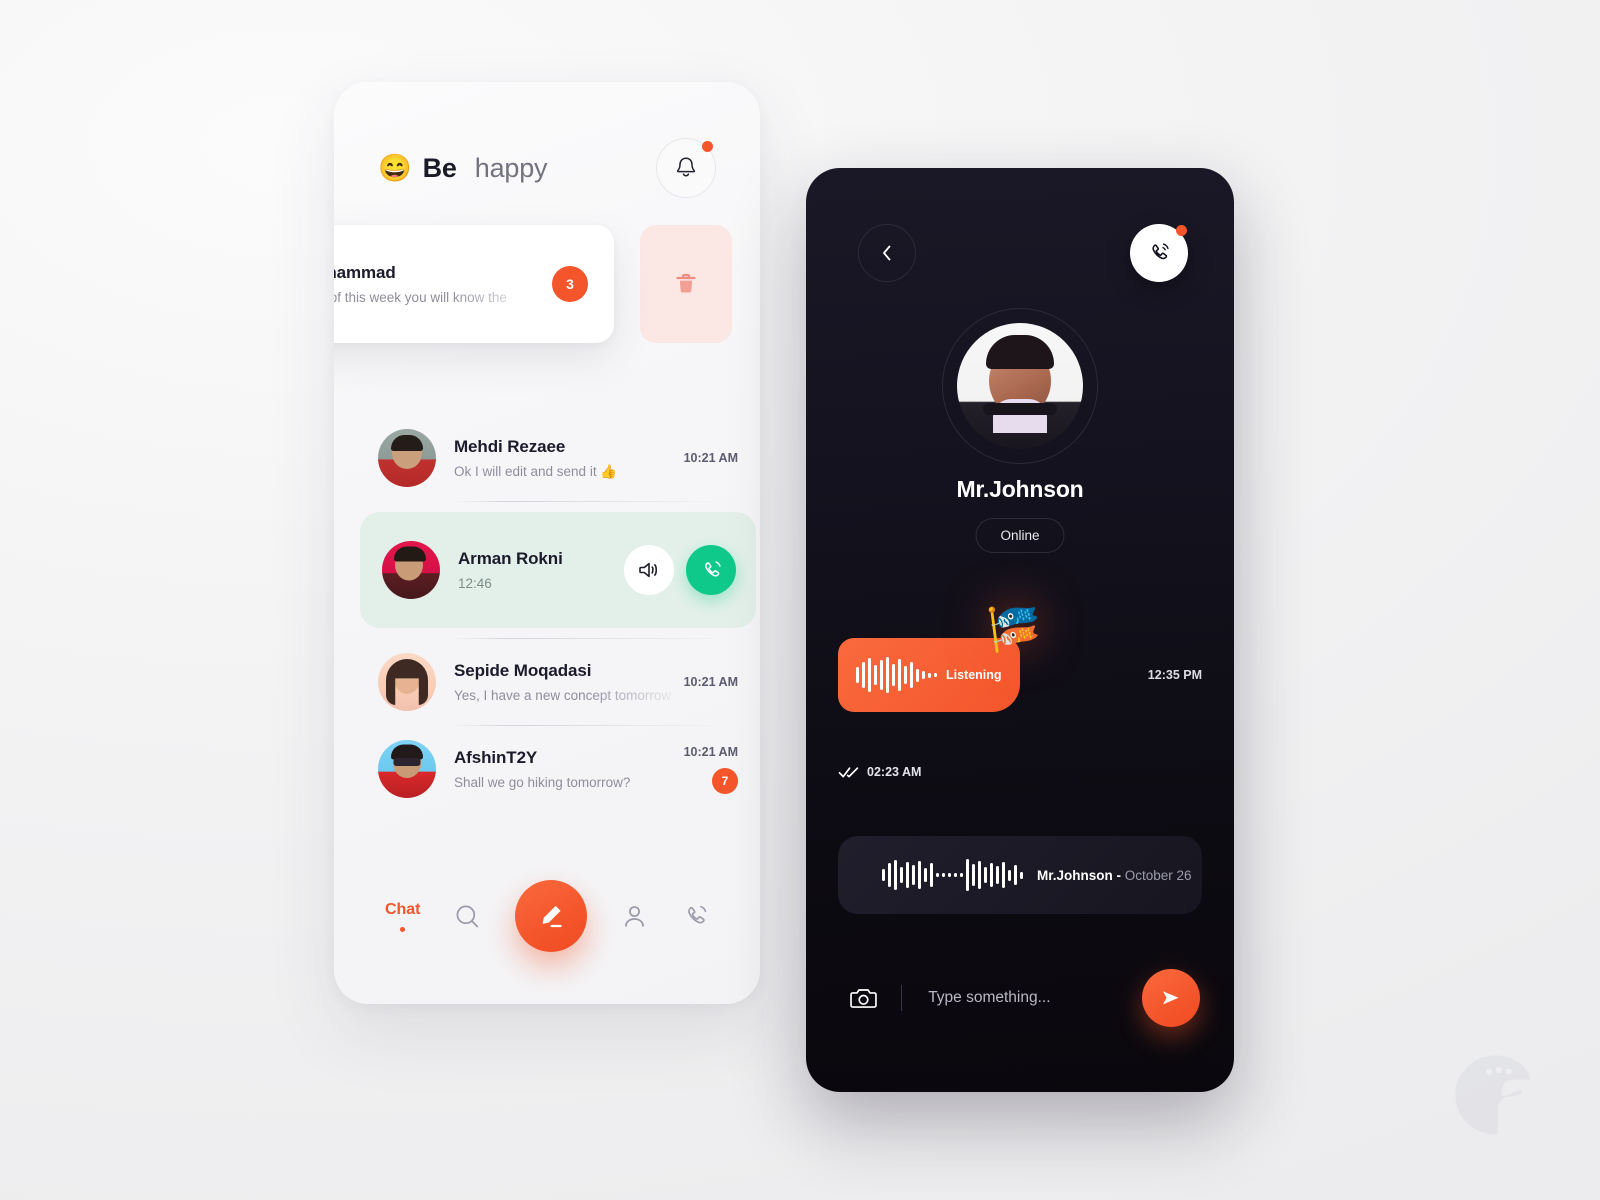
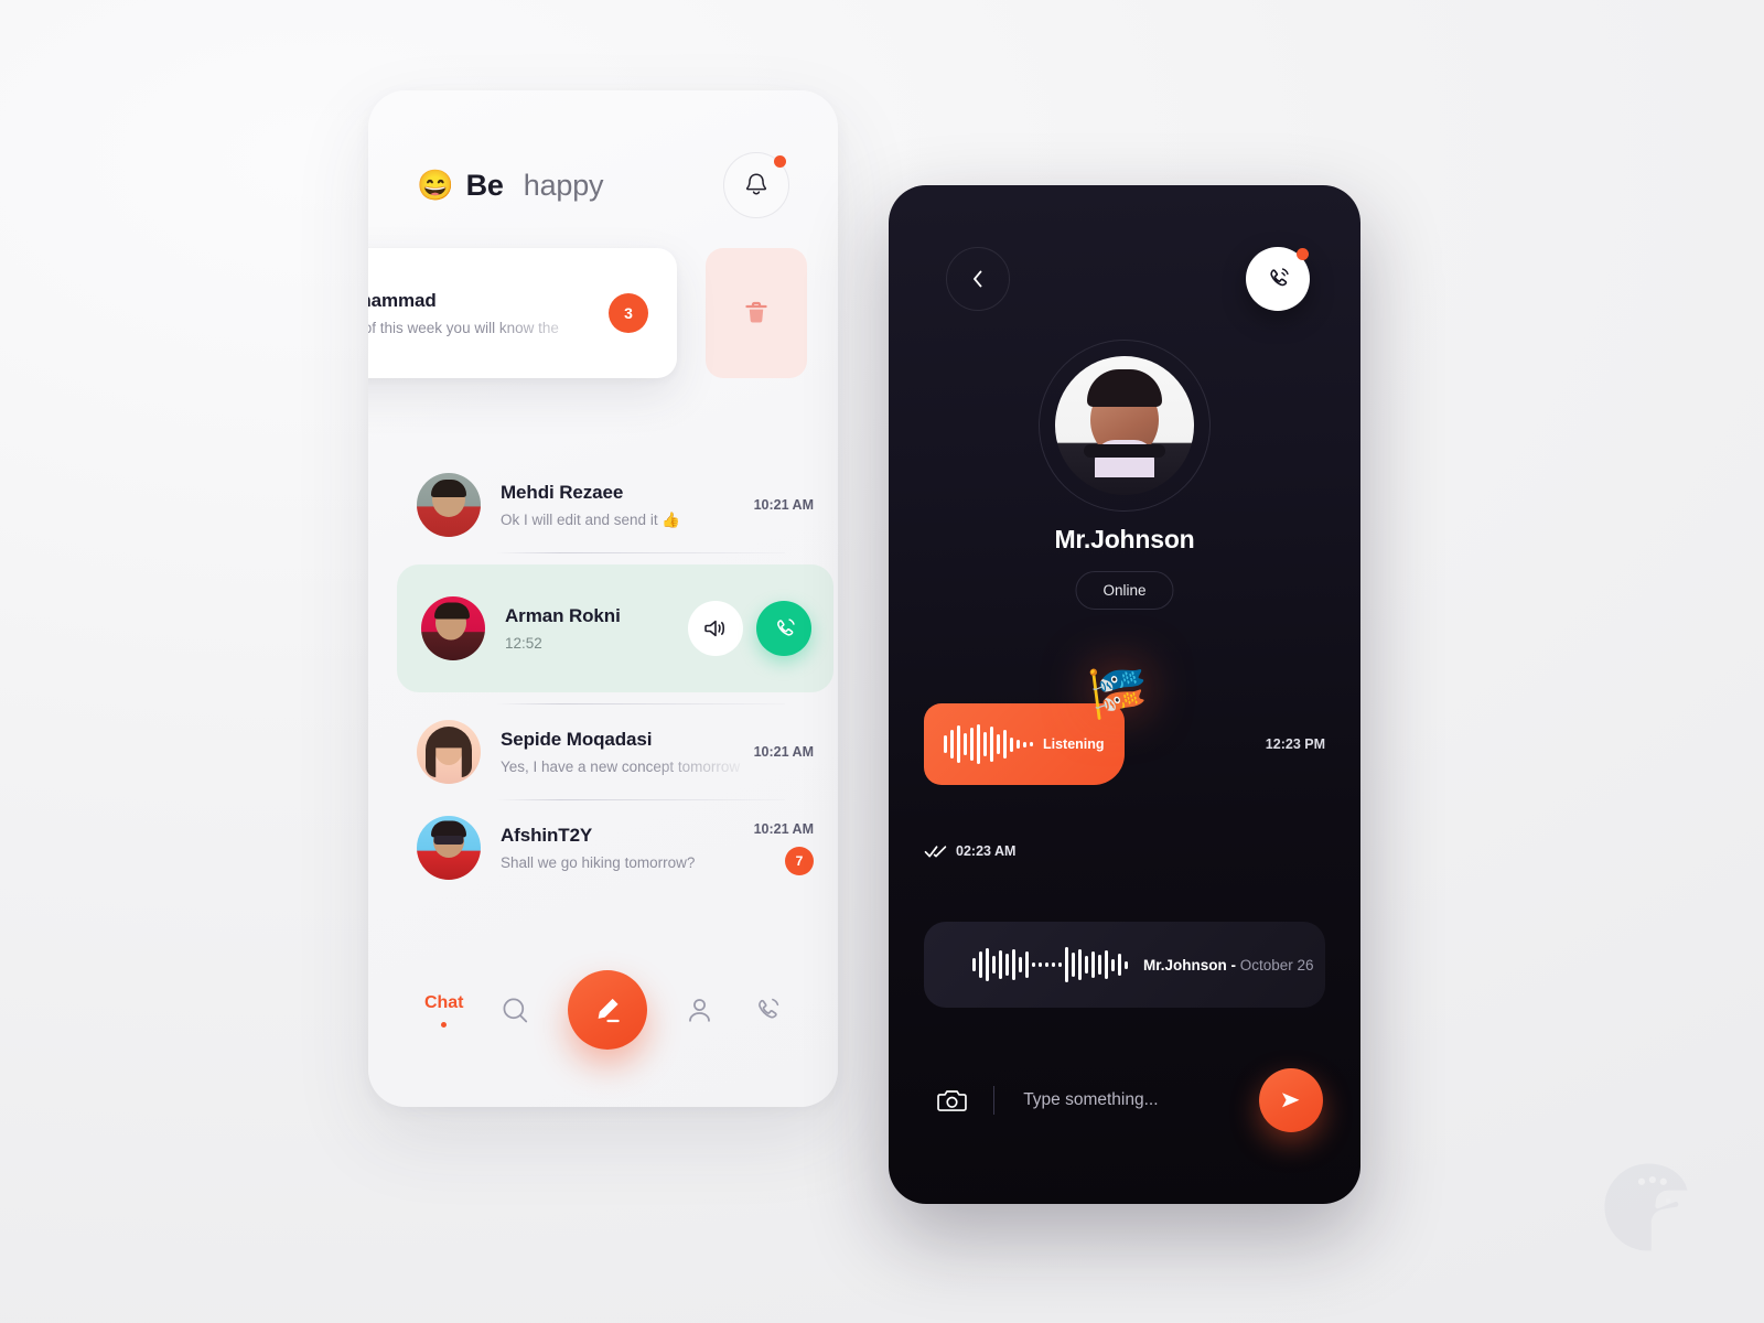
  😄
  Be
  happy
  of this week you will know the
  3
  Mehdi Rezaee
  Ok I will edit and send it 👍
  10:21 AM
  Arman Rokni
- 12:46
+ 12:52
  Sepide Moqadasi
  Yes, I have a new concept tomorrow
  10:21 AM
  AfshinT2Y
  Shall we go hiking tomorrow?
  10:21 AM
  7
  Chat
  Mr.Johnson
  Online
  Listening
  🎏
- 12:35 PM
+ 12:23 PM
  02:23 AM
  Mr.Johnson - October 26
  Type something...
